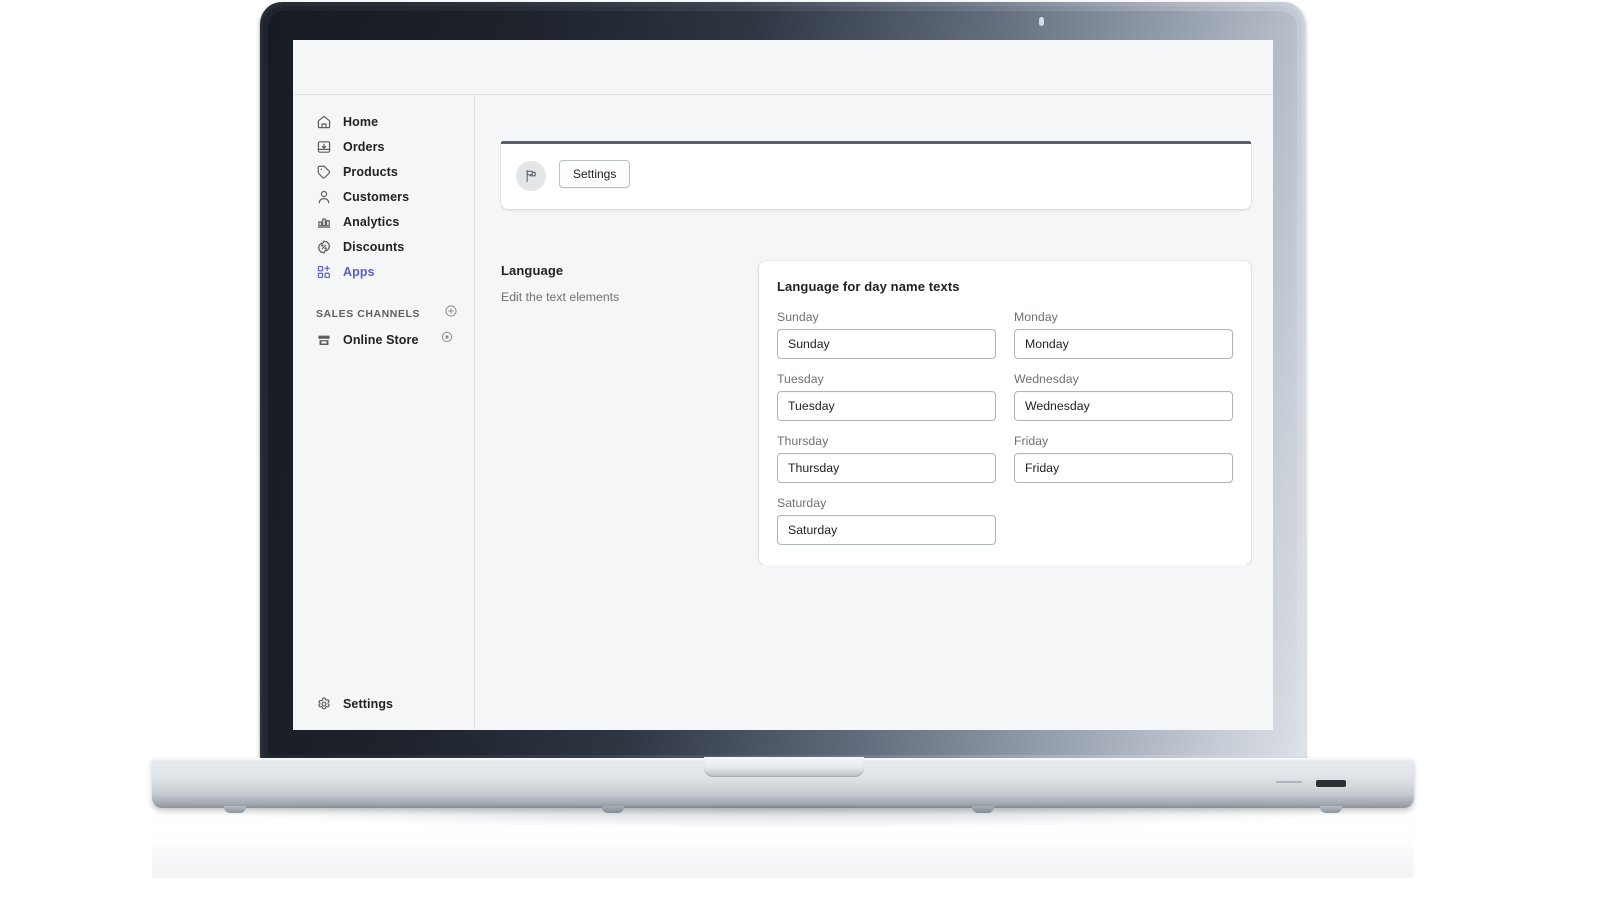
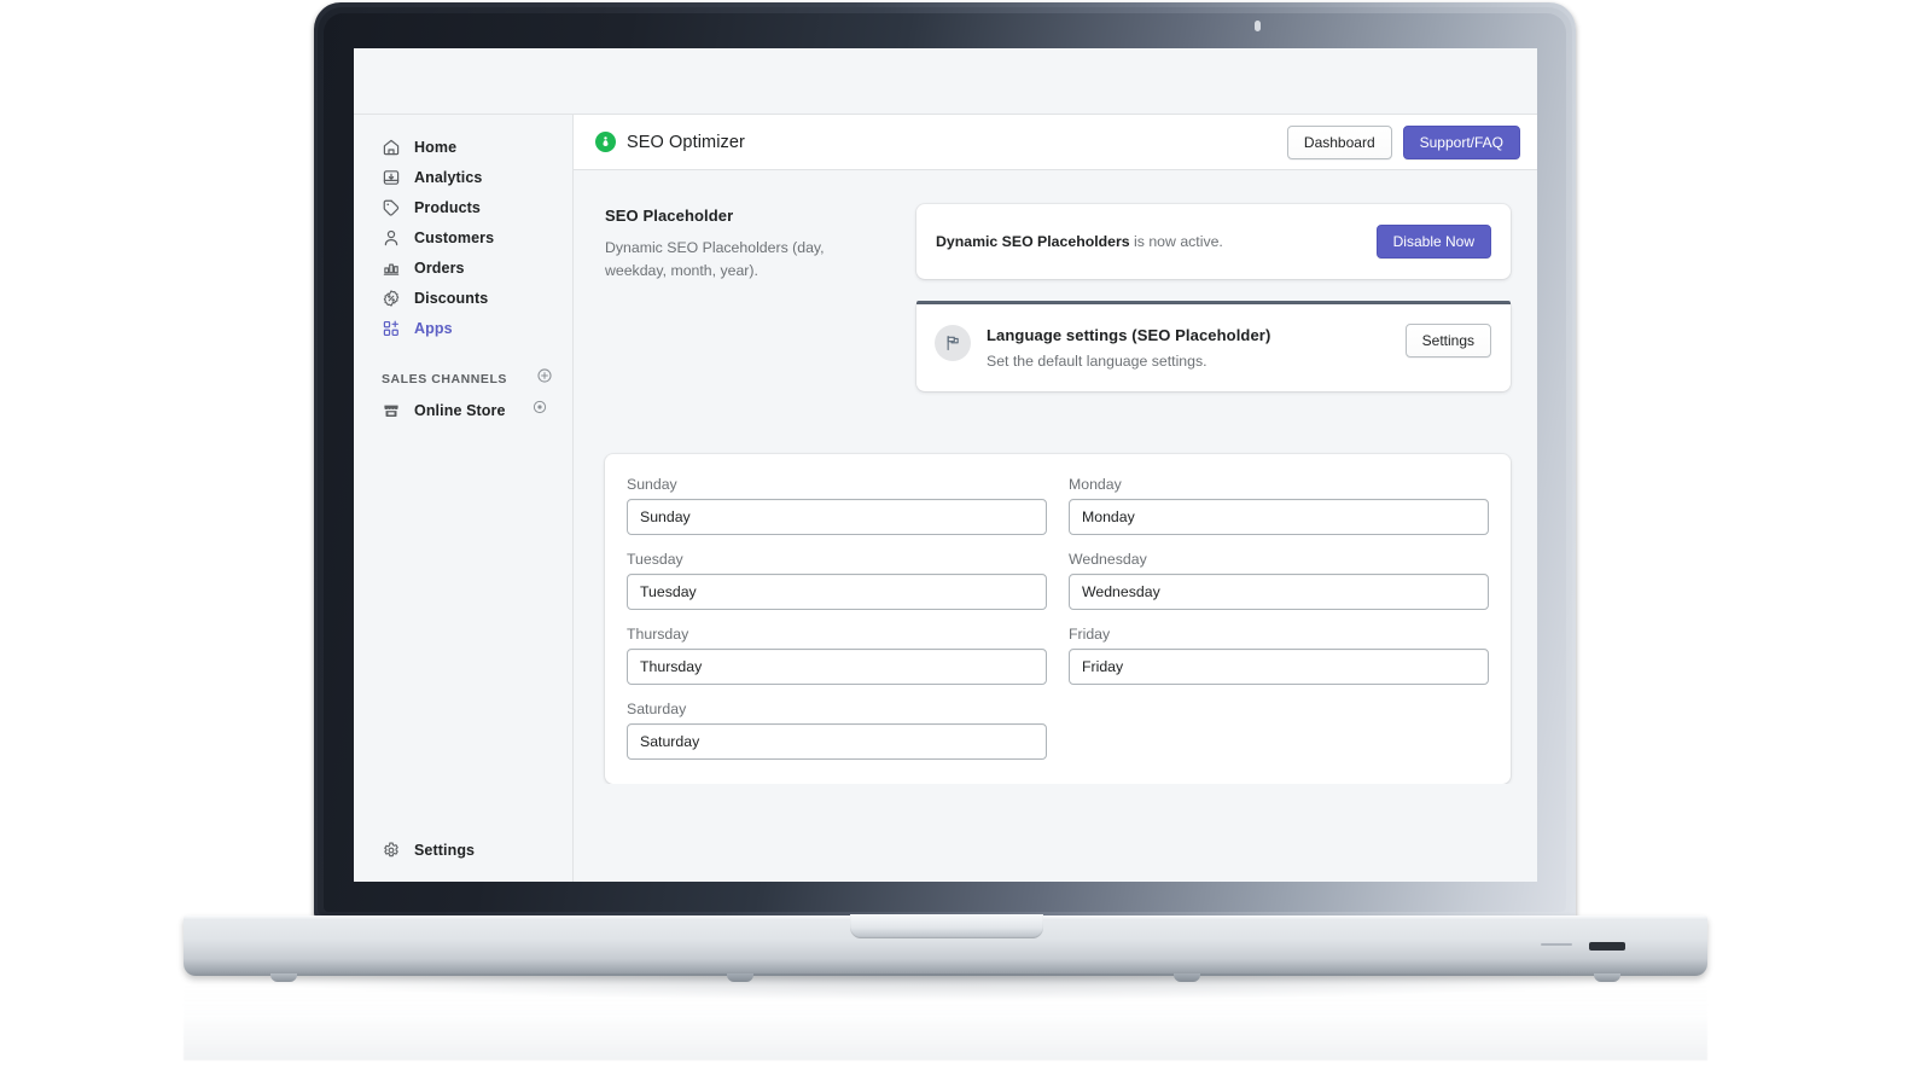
  Home
- Orders
+ Analytics
  Products
  Customers
- Analytics
+ Orders
  Discounts
  Apps
  SALES CHANNELS
  Online Store
  Settings
+ SEO Optimizer
+ Dashboard
+ Support/FAQ
+ SEO Placeholder
+ Dynamic SEO Placeholders (day, weekday, month, year).
+ Dynamic SEO Placeholders is now active.
+ Disable Now
+ Language settings (SEO Placeholder)
+ Set the default language settings.
  Settings
- Language
- Edit the text elements
- Language for day name texts
  Sunday
  Sunday
  Monday
  Monday
  Tuesday
  Tuesday
  Wednesday
  Wednesday
  Thursday
  Thursday
  Friday
  Friday
  Saturday
  Saturday
